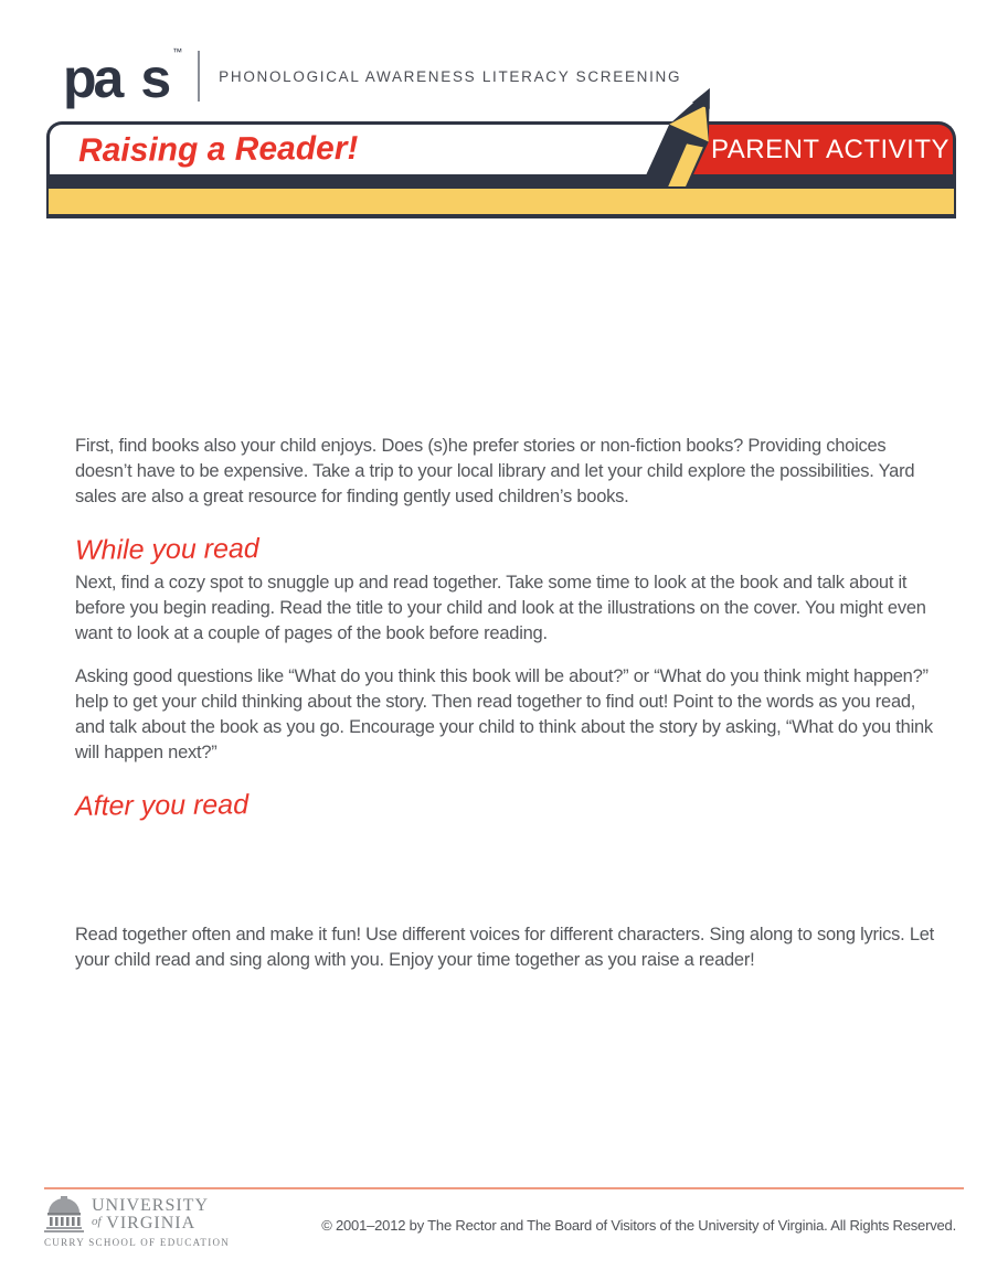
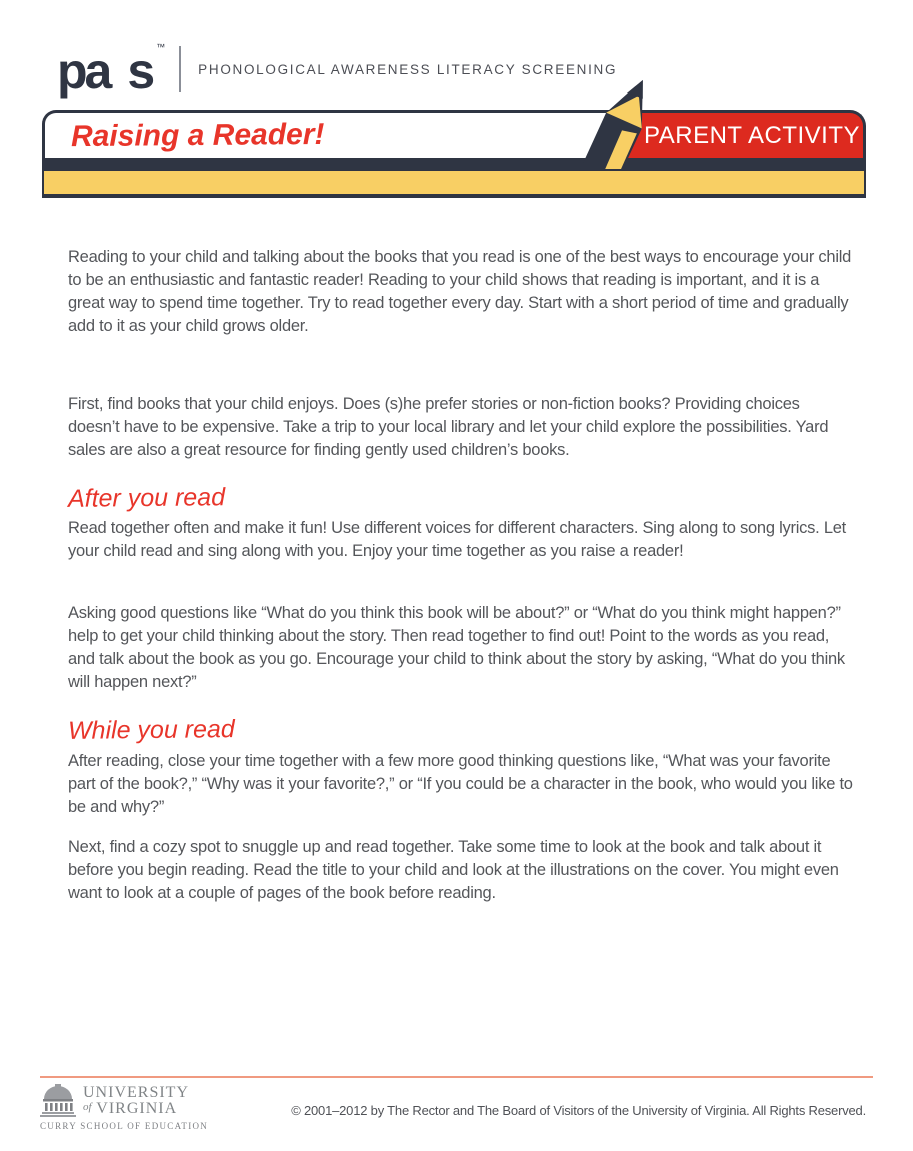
  pa s ™
  PHONOLOGICAL AWARENESS LITERACY SCREENING
  Raising a Reader!
  PARENT ACTIVITY
+ Reading to your child and talking about the books that you read is one of the best ways to encourage your child to be an enthusiastic and fantastic reader! Reading to your child shows that reading is important, and it is a great way to spend time together. Try to read together every day. Start with a short period of time and gradually add to it as your child grows older.
- First, find books also your child enjoys. Does (s)he prefer stories or non-fiction books? Providing choices doesn’t have to be expensive. Take a trip to your local library and let your child explore the possibilities. Yard sales are also a great resource for finding gently used children’s books.
+ First, find books that your child enjoys. Does (s)he prefer stories or non-fiction books? Providing choices doesn’t have to be expensive. Take a trip to your local library and let your child explore the possibilities. Yard sales are also a great resource for finding gently used children’s books.
- While you read
+ After you read
- Next, find a cozy spot to snuggle up and read together. Take some time to look at the book and talk about it before you begin reading. Read the title to your child and look at the illustrations on the cover. You might even want to look at a couple of pages of the book before reading.
+ Read together often and make it fun! Use different voices for different characters. Sing along to song lyrics. Let your child read and sing along with you. Enjoy your time together as you raise a reader!
  Asking good questions like “What do you think this book will be about?” or “What do you think might happen?” help to get your child thinking about the story. Then read together to find out! Point to the words as you read, and talk about the book as you go. Encourage your child to think about the story by asking, “What do you think will happen next?”
- After you read
+ While you read
+ After reading, close your time together with a few more good thinking questions like, “What was your favorite part of the book?,” “Why was it your favorite?,” or “If you could be a character in the book, who would you like to be and why?”
- Read together often and make it fun! Use different voices for different characters. Sing along to song lyrics. Let your child read and sing along with you. Enjoy your time together as you raise a reader!
+ Next, find a cozy spot to snuggle up and read together. Take some time to look at the book and talk about it before you begin reading. Read the title to your child and look at the illustrations on the cover. You might even want to look at a couple of pages of the book before reading.
  UNIVERSITY
  of VIRGINIA
  CURRY SCHOOL OF EDUCATION
  © 2001–2012 by The Rector and The Board of Visitors of the University of Virginia. All Rights Reserved.
